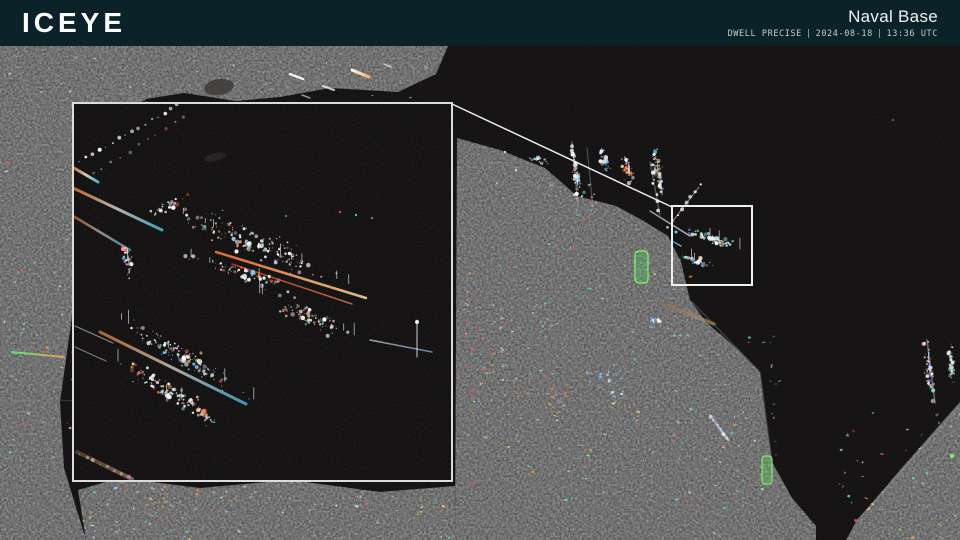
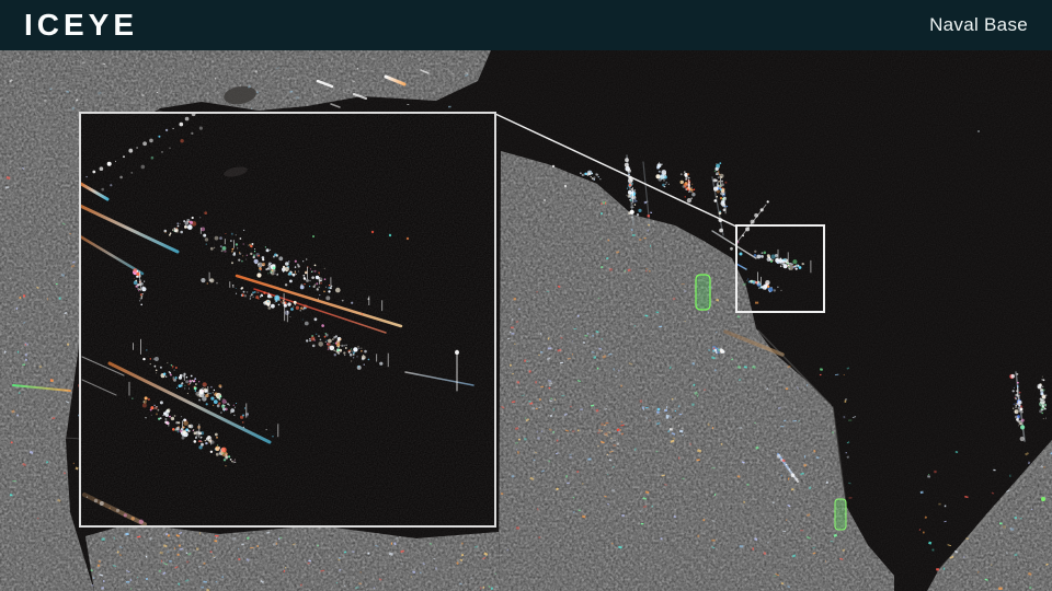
  ICEYE
  Naval Base
- DWELL PRECISE | 2024-08-18 | 13:36 UTC
